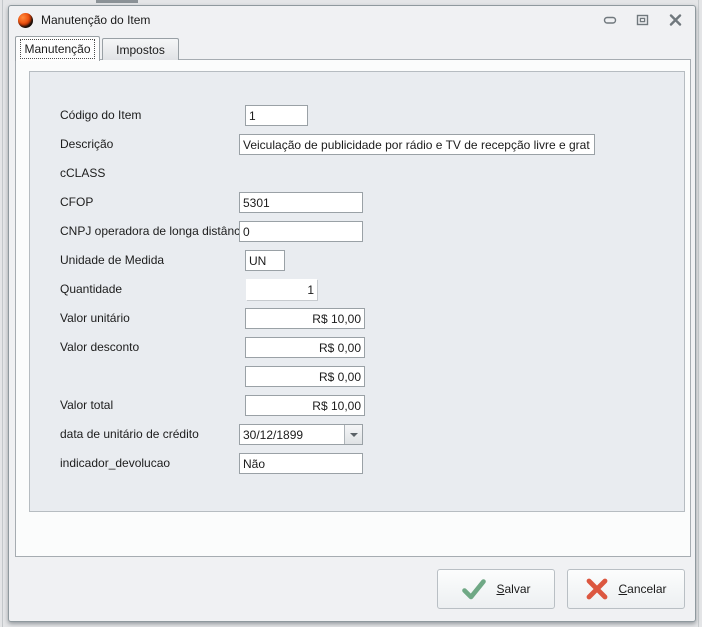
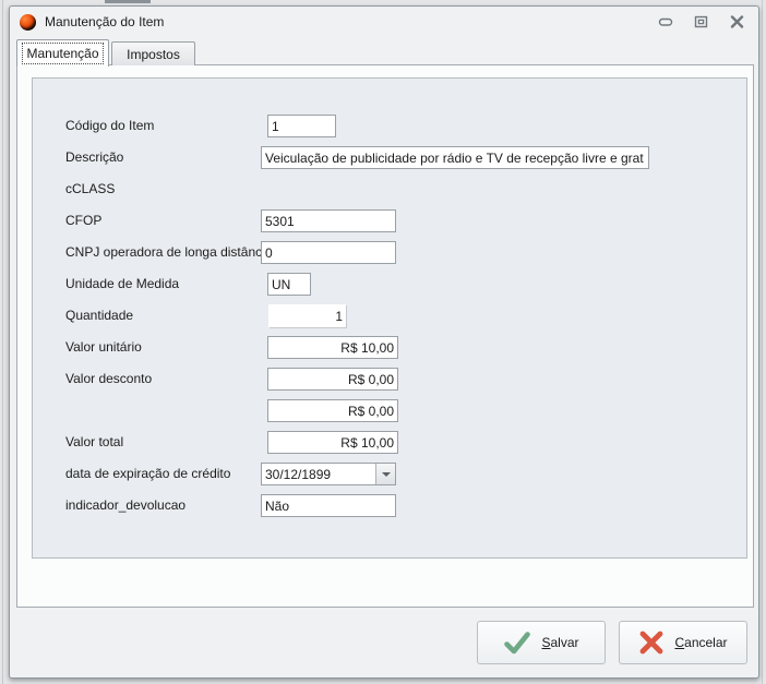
  Manutenção do Item
  Manutenção
  Impostos
  Código do Item
  1
  Descrição
  Veiculação de publicidade por rádio e TV de recepção livre e grat
  cCLASS
  CFOP
  5301
  CNPJ operadora de longa distânc
  0
  Unidade de Medida
  UN
  Quantidade
  1
  Valor unitário
  R$ 10,00
  Valor desconto
  R$ 0,00
  R$ 0,00
  Valor total
  R$ 10,00
- data de unitário de crédito
+ data de expiração de crédito
  30/12/1899
  indicador_devolucao
  Não
  Salvar
  Cancelar
